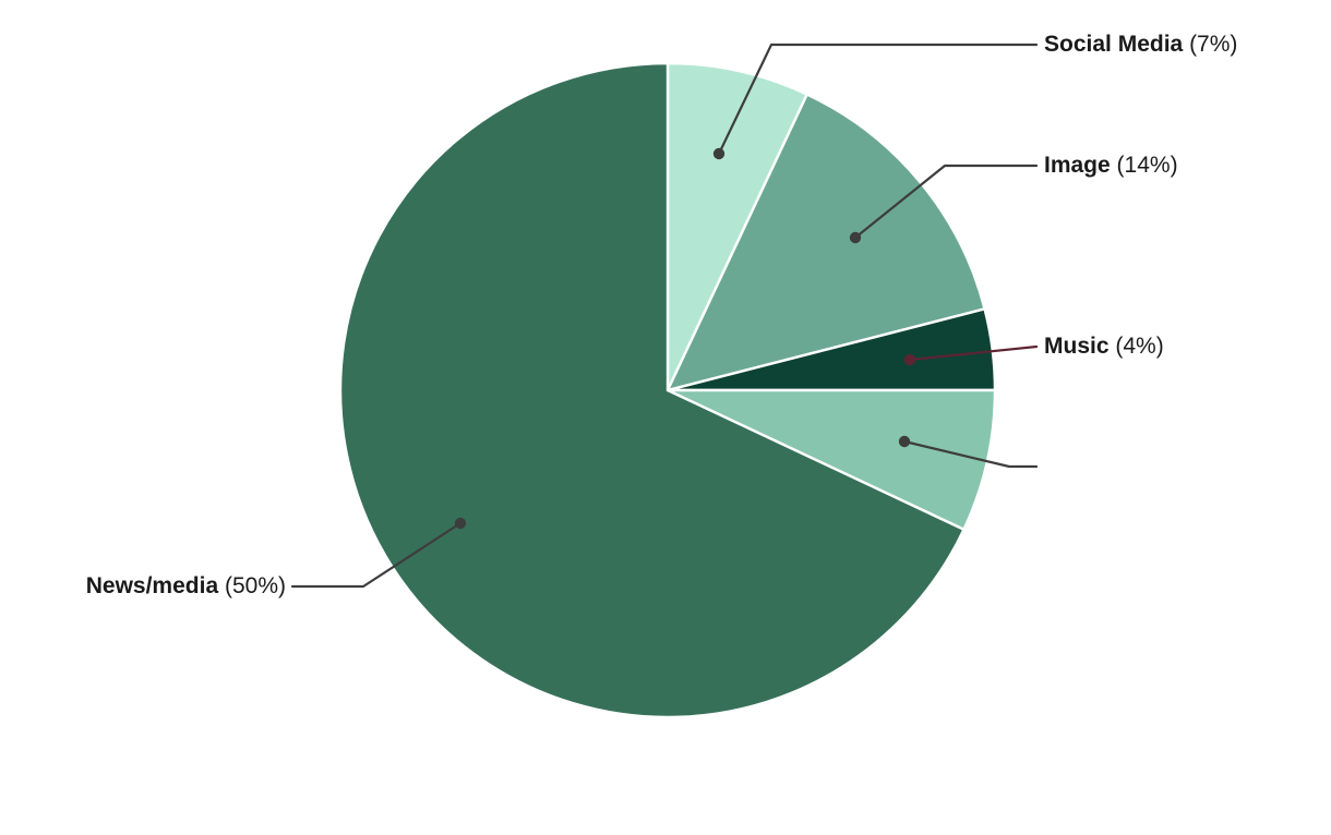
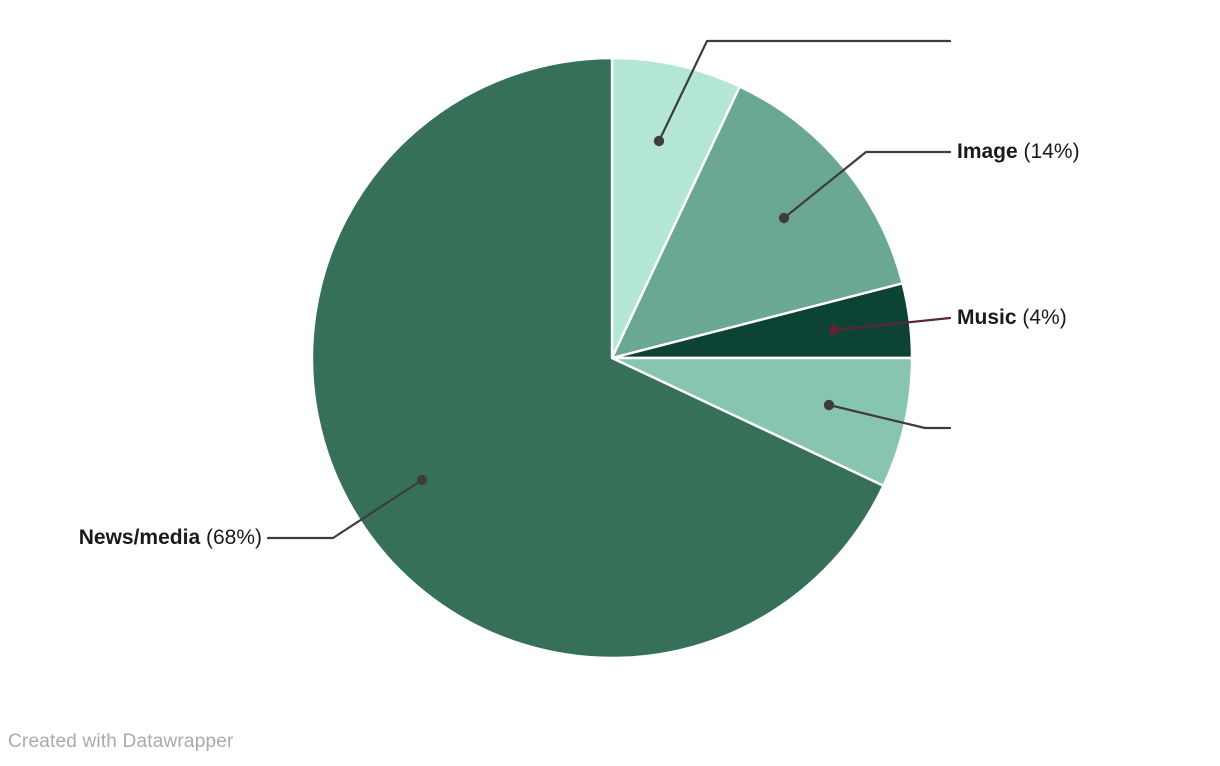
- Social Media (7%)
  Image (14%)
  Music (4%)
- News/media (50%)
+ News/media (68%)
+ Created with Datawrapper
